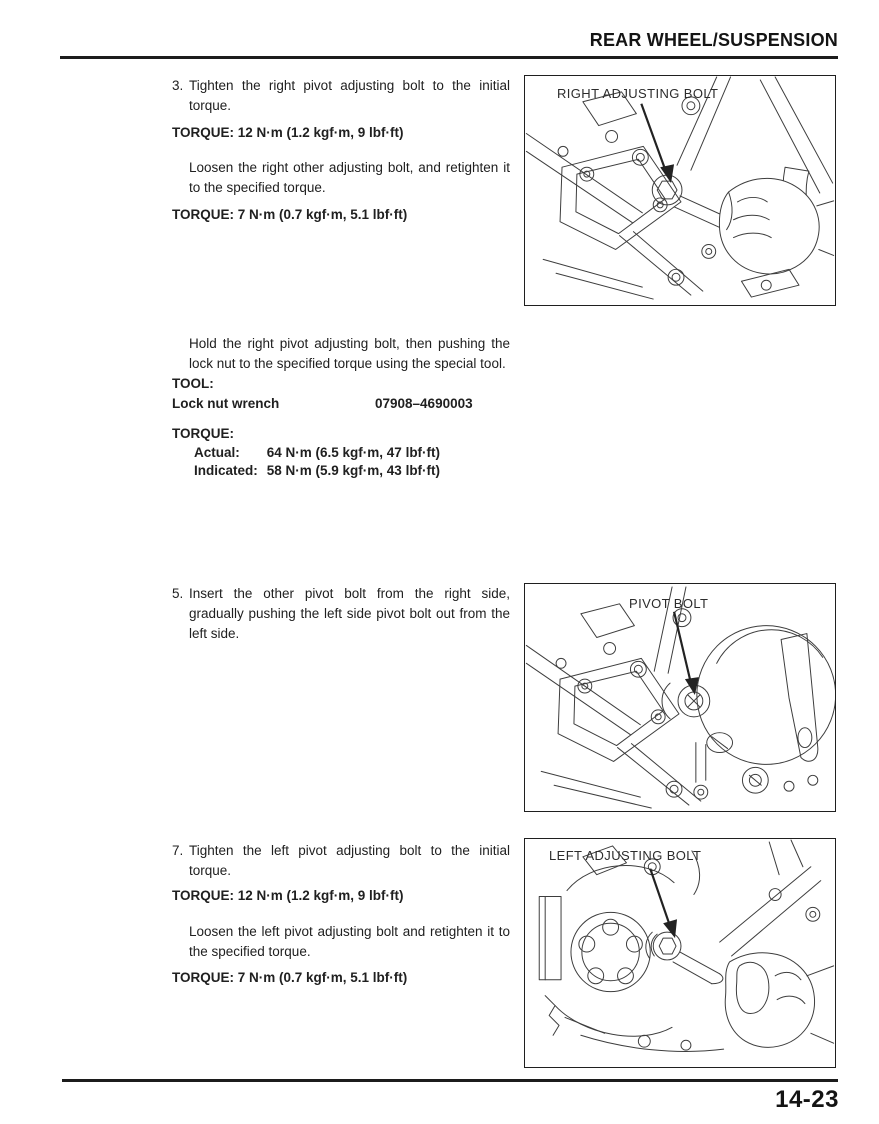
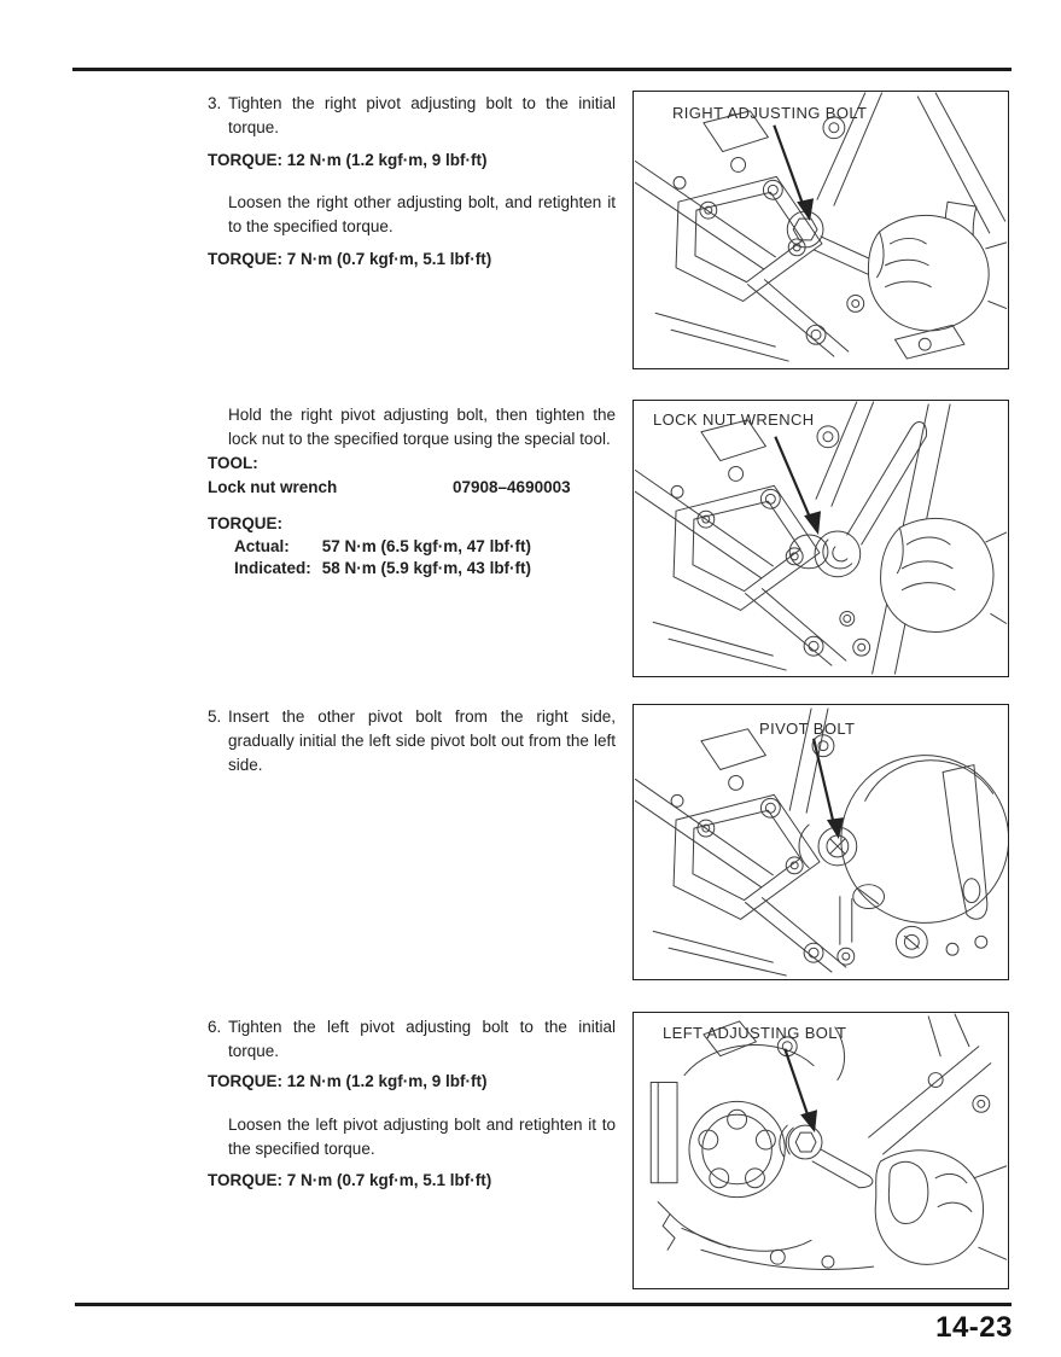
- REAR WHEEL/SUSPENSION
  3.
  Tighten the right pivot adjusting bolt to the initial torque.
  TORQUE: 12 N·m (1.2 kgf·m, 9 lbf·ft)
  Loosen the right other adjusting bolt, and retighten it to the specified torque.
  TORQUE: 7 N·m (0.7 kgf·m, 5.1 lbf·ft)
- Hold the right pivot adjusting bolt, then pushing the lock nut to the specified torque using the special tool.
+ Hold the right pivot adjusting bolt, then tighten the lock nut to the specified torque using the special tool.
  TOOL:
  Lock nut wrench
  07908–4690003
  TORQUE:
- Actual: 64 N·m (6.5 kgf·m, 47 lbf·ft)
+ Actual: 57 N·m (6.5 kgf·m, 47 lbf·ft)
  Indicated: 58 N·m (5.9 kgf·m, 43 lbf·ft)
  5.
- Insert the other pivot bolt from the right side, gradually pushing the left side pivot bolt out from the left side.
+ Insert the other pivot bolt from the right side, gradually initial the left side pivot bolt out from the left side.
- 7.
+ 6.
  Tighten the left pivot adjusting bolt to the initial torque.
  TORQUE: 12 N·m (1.2 kgf·m, 9 lbf·ft)
  Loosen the left pivot adjusting bolt and retighten it to the specified torque.
  TORQUE: 7 N·m (0.7 kgf·m, 5.1 lbf·ft)
  RIGHT ADJUSTING BOLT
+ LOCK NUT WRENCH
  PIVOT BOLT
  LEFT ADJUSTING BOLT
  14-23
